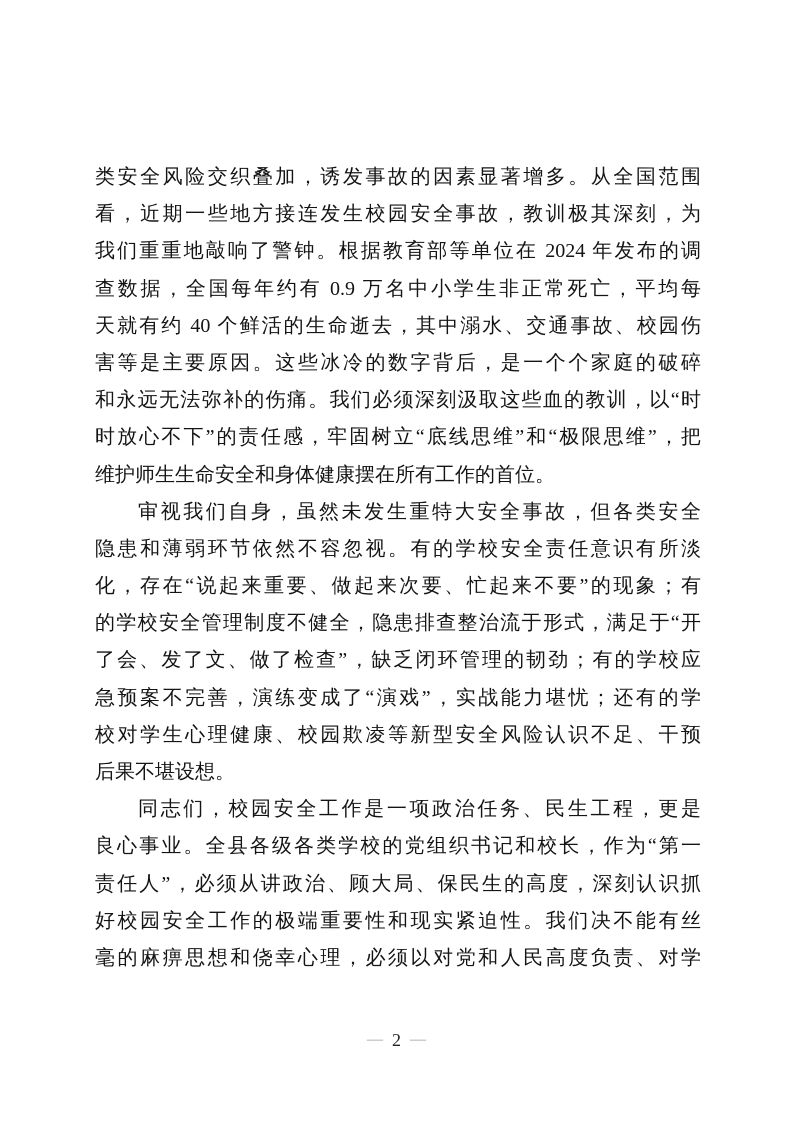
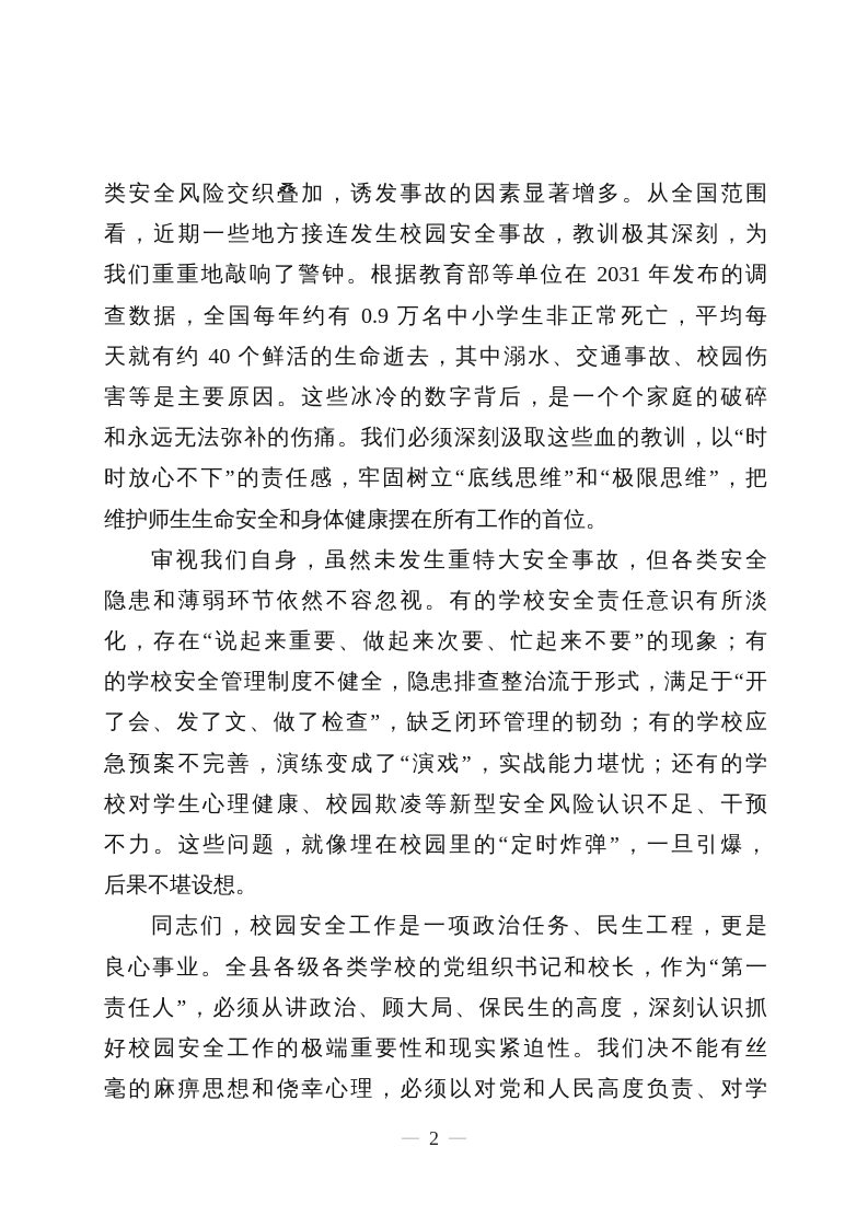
  类安全风险交织叠加，诱发事故的因素显著增多。从全国范围
  看，近期一些地方接连发生校园安全事故，教训极其深刻，为
- 我们重重地敲响了警钟。根据教育部等单位在 2024 年发布的调
+ 我们重重地敲响了警钟。根据教育部等单位在 2031 年发布的调
  查数据，全国每年约有 0.9 万名中小学生非正常死亡，平均每
  天就有约 40 个鲜活的生命逝去，其中溺水、交通事故、校园伤
  害等是主要原因。这些冰冷的数字背后，是一个个家庭的破碎
  和永远无法弥补的伤痛。我们必须深刻汲取这些血的教训，以“时
  时放心不下”的责任感，牢固树立“底线思维”和“极限思维”，把
  维护师生生命安全和身体健康摆在所有工作的首位。
  审视我们自身，虽然未发生重特大安全事故，但各类安全
  隐患和薄弱环节依然不容忽视。有的学校安全责任意识有所淡
  化，存在“说起来重要、做起来次要、忙起来不要”的现象；有
  的学校安全管理制度不健全，隐患排查整治流于形式，满足于“开
  了会、发了文、做了检查”，缺乏闭环管理的韧劲；有的学校应
  急预案不完善，演练变成了“演戏”，实战能力堪忧；还有的学
  校对学生心理健康、校园欺凌等新型安全风险认识不足、干预
+ 不力。这些问题，就像埋在校园里的“定时炸弹”，一旦引爆，
  后果不堪设想。
  同志们，校园安全工作是一项政治任务、民生工程，更是
  良心事业。全县各级各类学校的党组织书记和校长，作为“第一
  责任人”，必须从讲政治、顾大局、保民生的高度，深刻认识抓
  好校园安全工作的极端重要性和现实紧迫性。我们决不能有丝
  毫的麻痹思想和侥幸心理，必须以对党和人民高度负责、对学
  — 2 —
